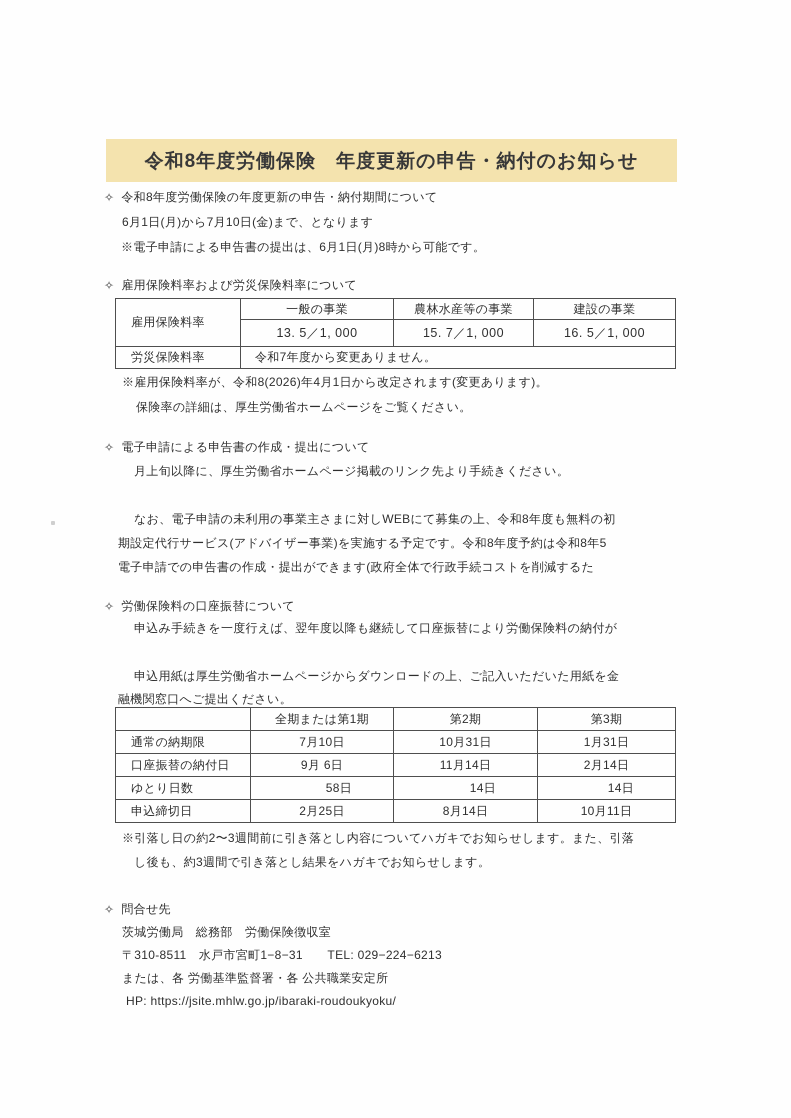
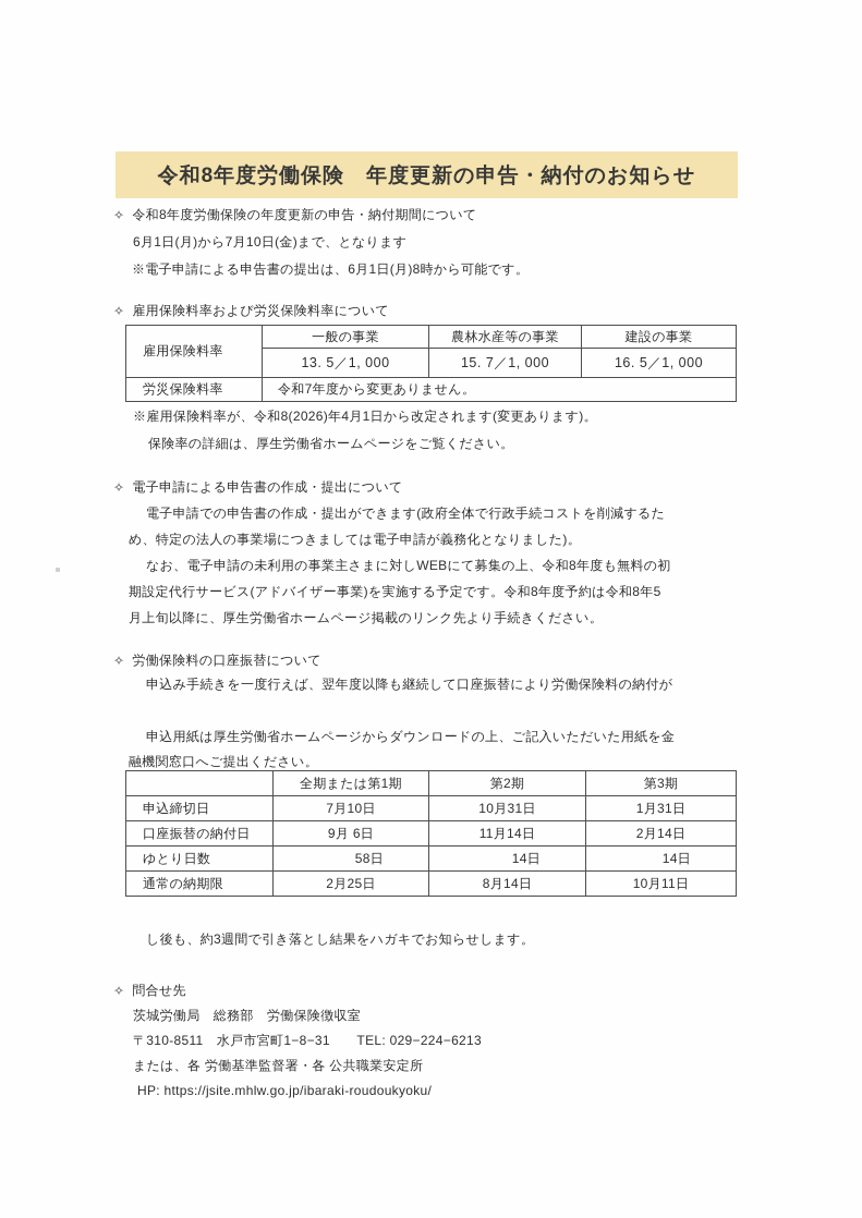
  令和8年度労働保険 年度更新の申告・納付のお知らせ
  ✧ 令和8年度労働保険の年度更新の申告・納付期間について
  6月1日(月)から7月10日(金)まで、となります
  ※電子申請による申告書の提出は、6月1日(月)8時から可能です。
  ✧ 雇用保険料率および労災保険料率について
  雇用保険料率	一般の事業	農林水産等の事業	建設の事業
  13. 5／1, 000	15. 7／1, 000	16. 5／1, 000
  労災保険料率	令和7年度から変更ありません。
  ※雇用保険料率が、令和8(2026)年4月1日から改定されます(変更あります)。
  保険率の詳細は、厚生労働省ホームページをご覧ください。
  ✧ 電子申請による申告書の作成・提出について
- 月上旬以降に、厚生労働省ホームページ掲載のリンク先より手続きください。
+ 電子申請での申告書の作成・提出ができます(政府全体で行政手続コストを削減するた
+ め、特定の法人の事業場につきましては電子申請が義務化となりました)。
  なお、電子申請の未利用の事業主さまに対しWEBにて募集の上、令和8年度も無料の初
  期設定代行サービス(アドバイザー事業)を実施する予定です。令和8年度予約は令和8年5
- 電子申請での申告書の作成・提出ができます(政府全体で行政手続コストを削減するた
+ 月上旬以降に、厚生労働省ホームページ掲載のリンク先より手続きください。
  ✧ 労働保険料の口座振替について
  申込み手続きを一度行えば、翌年度以降も継続して口座振替により労働保険料の納付が
  申込用紙は厚生労働省ホームページからダウンロードの上、ご記入いただいた用紙を金
  融機関窓口へご提出ください。
  	全期または第1期	第2期	第3期
- 通常の納期限	7月10日	10月31日	1月31日
+ 申込締切日	7月10日	10月31日	1月31日
  口座振替の納付日	9月 6日	11月14日	2月14日
  ゆとり日数	58日	14日	14日
- 申込締切日	2月25日	8月14日	10月11日
+ 通常の納期限	2月25日	8月14日	10月11日
- ※引落し日の約2〜3週間前に引き落とし内容についてハガキでお知らせします。また、引落
  し後も、約3週間で引き落とし結果をハガキでお知らせします。
  ✧ 問合せ先
  茨城労働局 総務部 労働保険徴収室
  〒310-8511 水戸市宮町1−8−31 TEL: 029−224−6213
  または、各 労働基準監督署・各 公共職業安定所
  HP: https://jsite.mhlw.go.jp/ibaraki-roudoukyoku/
